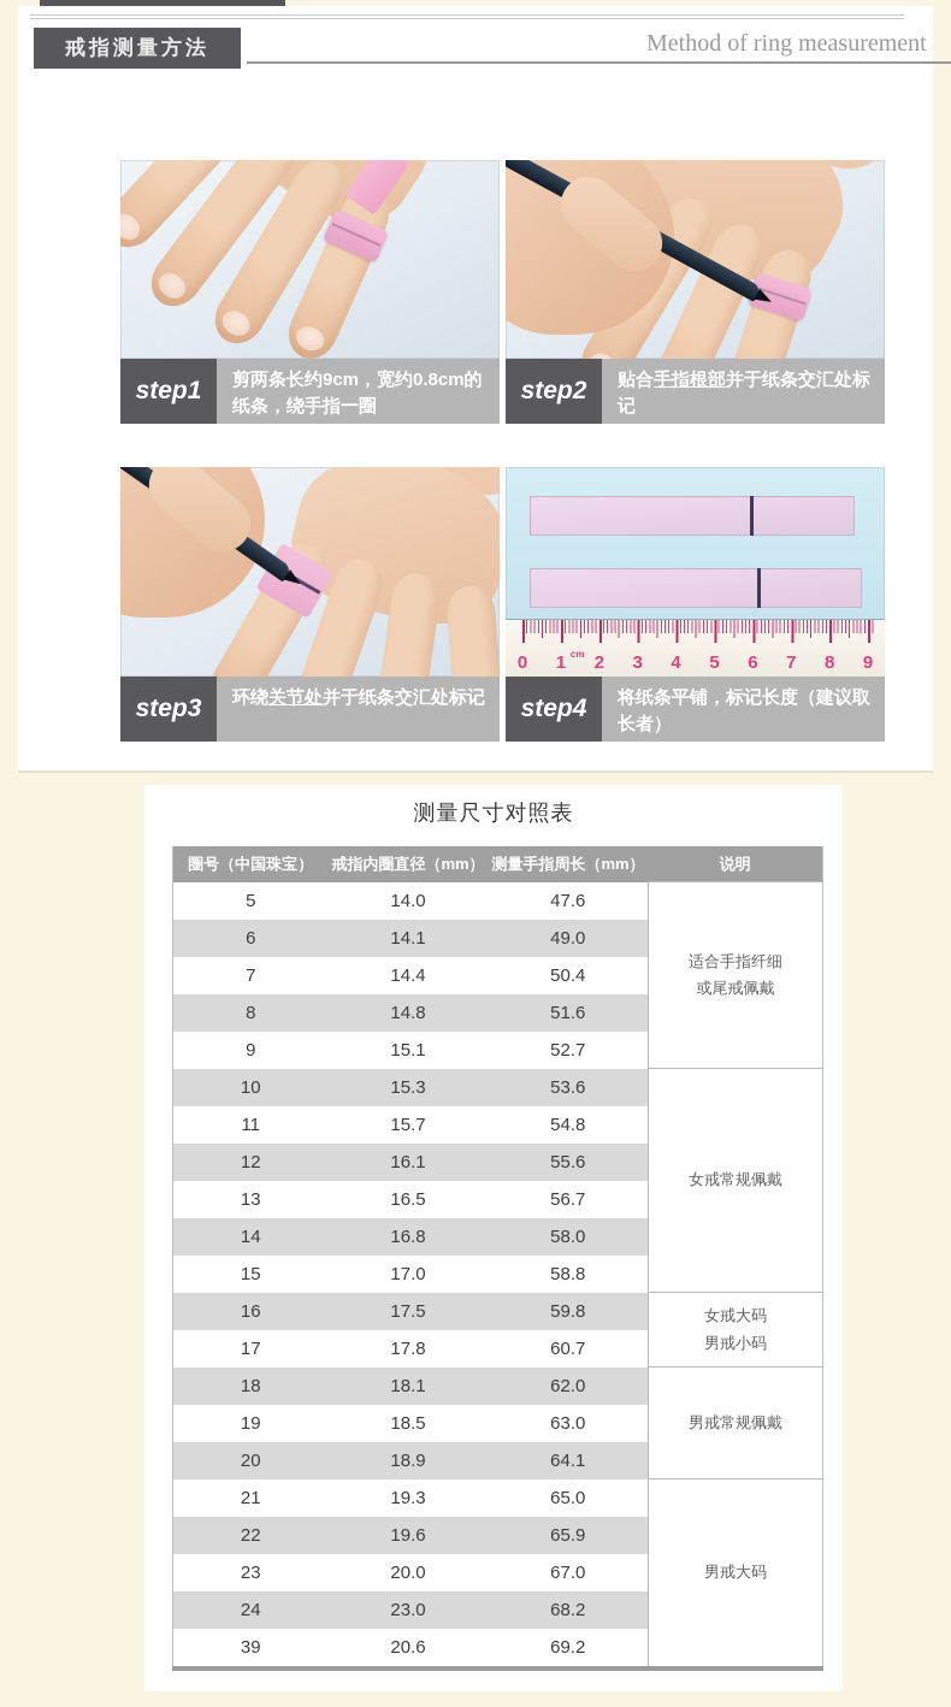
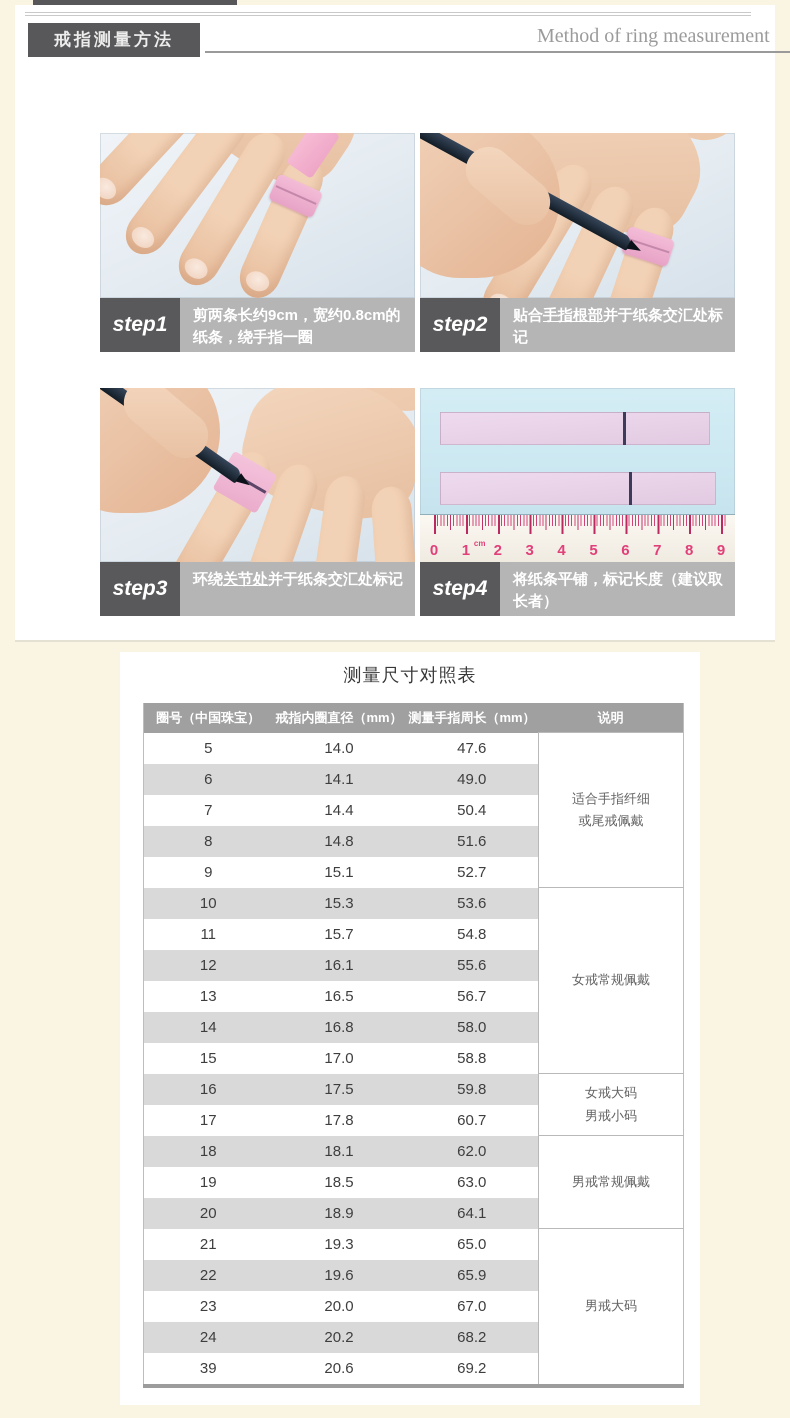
  戒指测量方法
  Method of ring measurement
  0
  1
  cm
  2
  3
  4
  5
  6
  7
  8
  9
  step1
  剪两条长约9cm，宽约0.8cm的纸条，绕手指一圈
  step2
  贴合手指根部并于纸条交汇处标记
  step3
  环绕关节处并于纸条交汇处标记
  step4
  将纸条平铺，标记长度（建议取长者）
  测量尺寸对照表
  圈号（中国珠宝）	戒指内圈直径（mm）	测量手指周长（mm）	说明
  5	14.0	47.6	适合手指纤细或尾戒佩戴
  6	14.1	49.0
  7	14.4	50.4
  8	14.8	51.6
  9	15.1	52.7
  10	15.3	53.6	女戒常规佩戴
  11	15.7	54.8
  12	16.1	55.6
  13	16.5	56.7
  14	16.8	58.0
  15	17.0	58.8
  16	17.5	59.8	女戒大码男戒小码
  17	17.8	60.7
  18	18.1	62.0	男戒常规佩戴
  19	18.5	63.0
  20	18.9	64.1
  21	19.3	65.0	男戒大码
  22	19.6	65.9
  23	20.0	67.0
- 24	23.0	68.2
+ 24	20.2	68.2
  39	20.6	69.2
